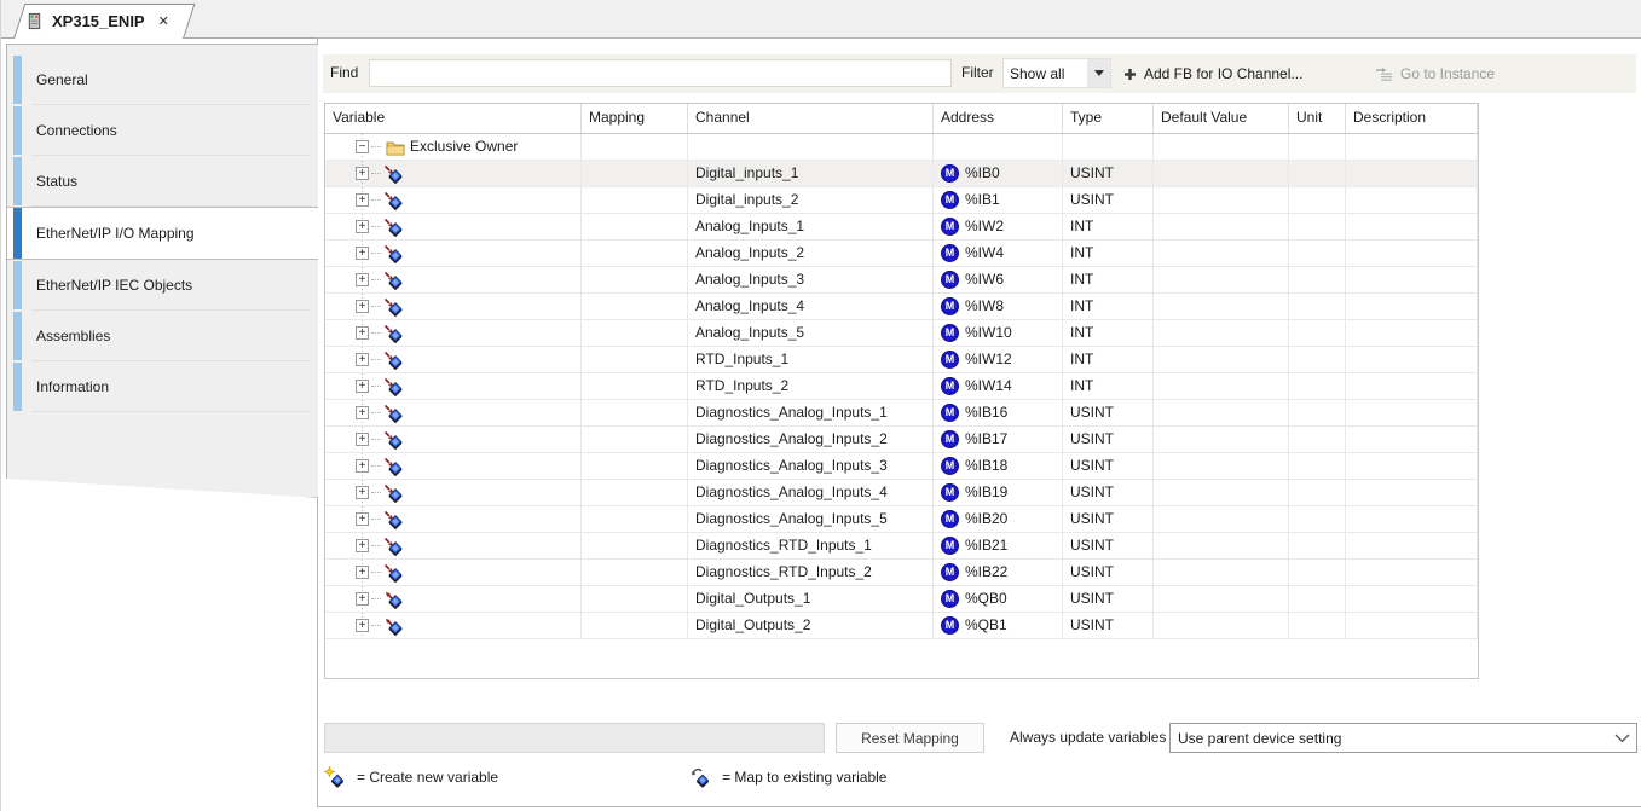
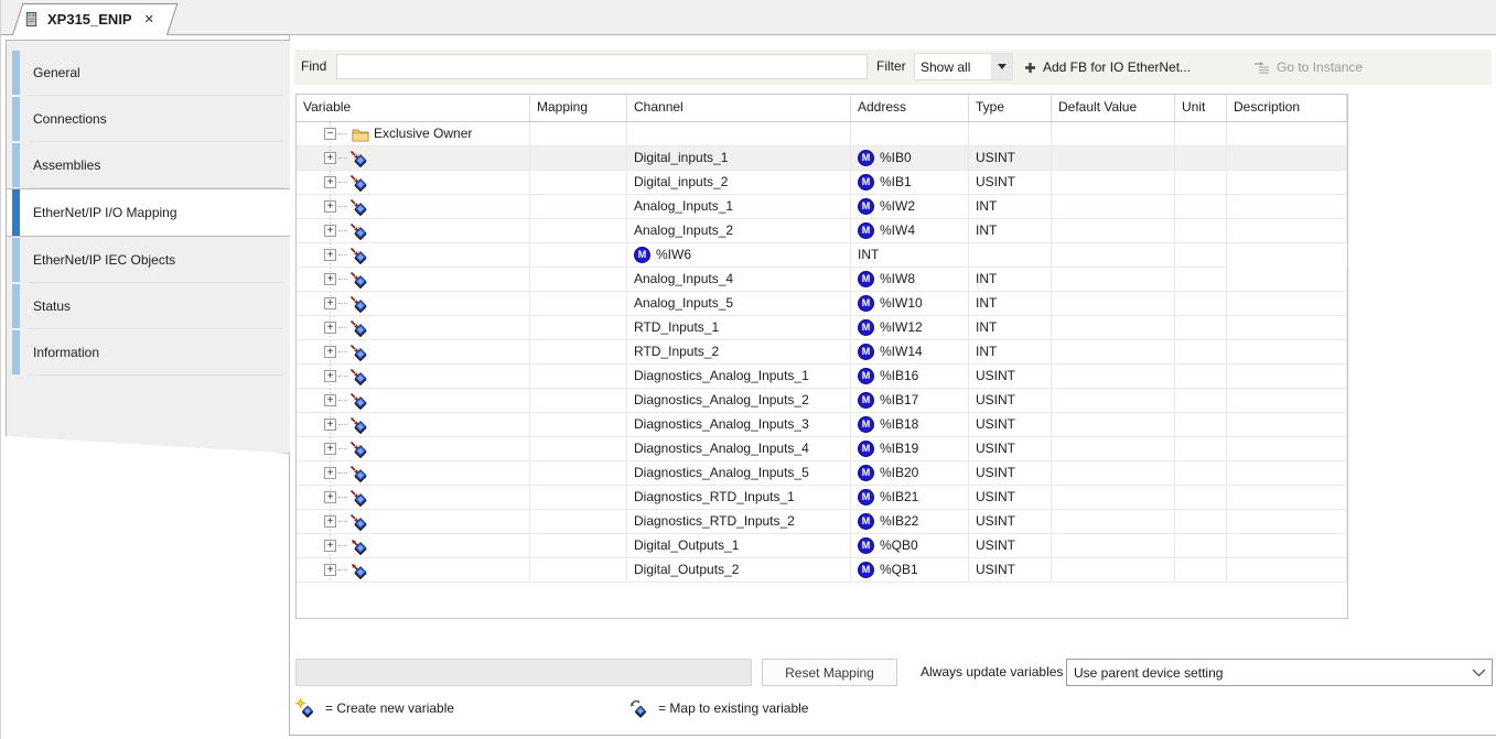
  XP315_ENIP
  ✕
  General
  Connections
- Status
+ Assemblies
  EtherNet/IP I/O Mapping
  EtherNet/IP IEC Objects
- Assemblies
+ Status
  Information
  Find
  Filter
  Show all
- Add FB for IO Channel...
+ Add FB for IO EtherNet...
  Go to Instance
  Variable
  Mapping
  Channel
  Address
  Type
  Default Value
  Unit
  Description
  −
  Exclusive Owner
  +
  Digital_inputs_1
  M
  %IB0
  USINT
  +
  Digital_inputs_2
  M
  %IB1
  USINT
  +
  Analog_Inputs_1
  M
  %IW2
  INT
  +
  Analog_Inputs_2
  M
  %IW4
  INT
  +
- Analog_Inputs_3
  M
  %IW6
  INT
  +
  Analog_Inputs_4
  M
  %IW8
  INT
  +
  Analog_Inputs_5
  M
  %IW10
  INT
  +
  RTD_Inputs_1
  M
  %IW12
  INT
  +
  RTD_Inputs_2
  M
  %IW14
  INT
  +
  Diagnostics_Analog_Inputs_1
  M
  %IB16
  USINT
  +
  Diagnostics_Analog_Inputs_2
  M
  %IB17
  USINT
  +
  Diagnostics_Analog_Inputs_3
  M
  %IB18
  USINT
  +
  Diagnostics_Analog_Inputs_4
  M
  %IB19
  USINT
  +
  Diagnostics_Analog_Inputs_5
  M
  %IB20
  USINT
  +
  Diagnostics_RTD_Inputs_1
  M
  %IB21
  USINT
  +
  Diagnostics_RTD_Inputs_2
  M
  %IB22
  USINT
  +
  Digital_Outputs_1
  M
  %QB0
  USINT
  +
  Digital_Outputs_2
  M
  %QB1
  USINT
  Reset Mapping
  Always update variables
  Use parent device setting
  = Create new variable
  = Map to existing variable
